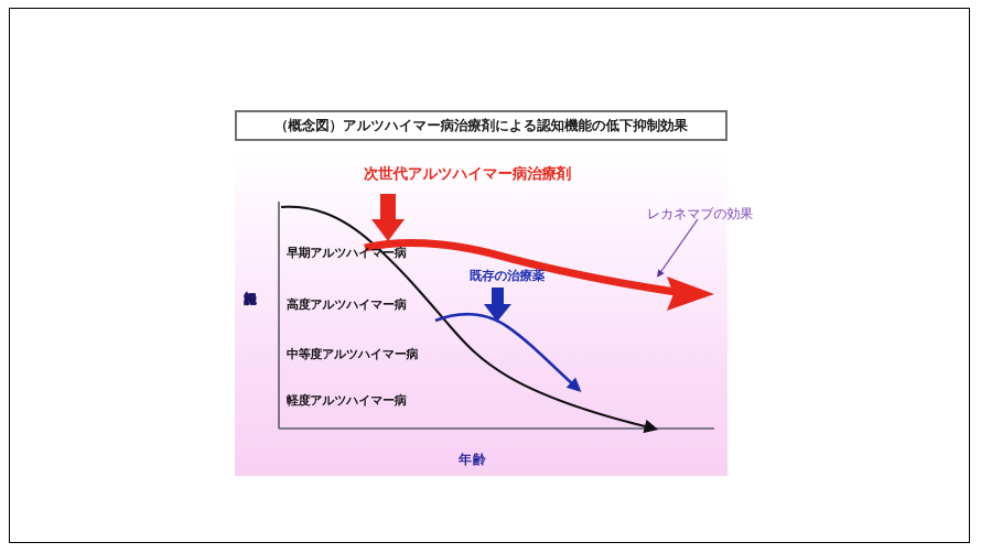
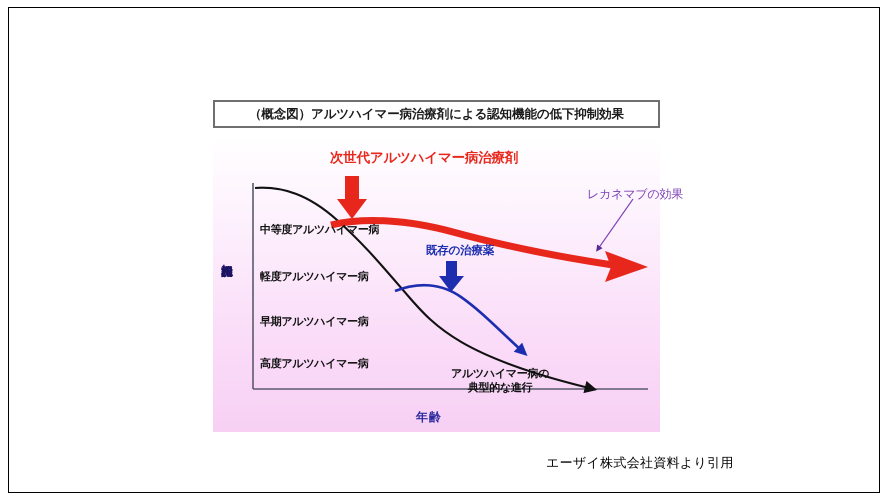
  （概念図）アルツハイマー病治療剤による認知機能の低下抑制効果
- 早期アルツハイマー病
+ 中等度アルツハイマー病
- 高度アルツハイマー病
+ 軽度アルツハイマー病
- 中等度アルツハイマー病
+ 早期アルツハイマー病
- 軽度アルツハイマー病
+ 高度アルツハイマー病
  次世代アルツハイマー病治療剤
  既存の治療薬
+ アルツハイマー病の
+ 典型的な進行
  年齢
  レカネマブの効果
+ エーザイ株式会社資料より引用
